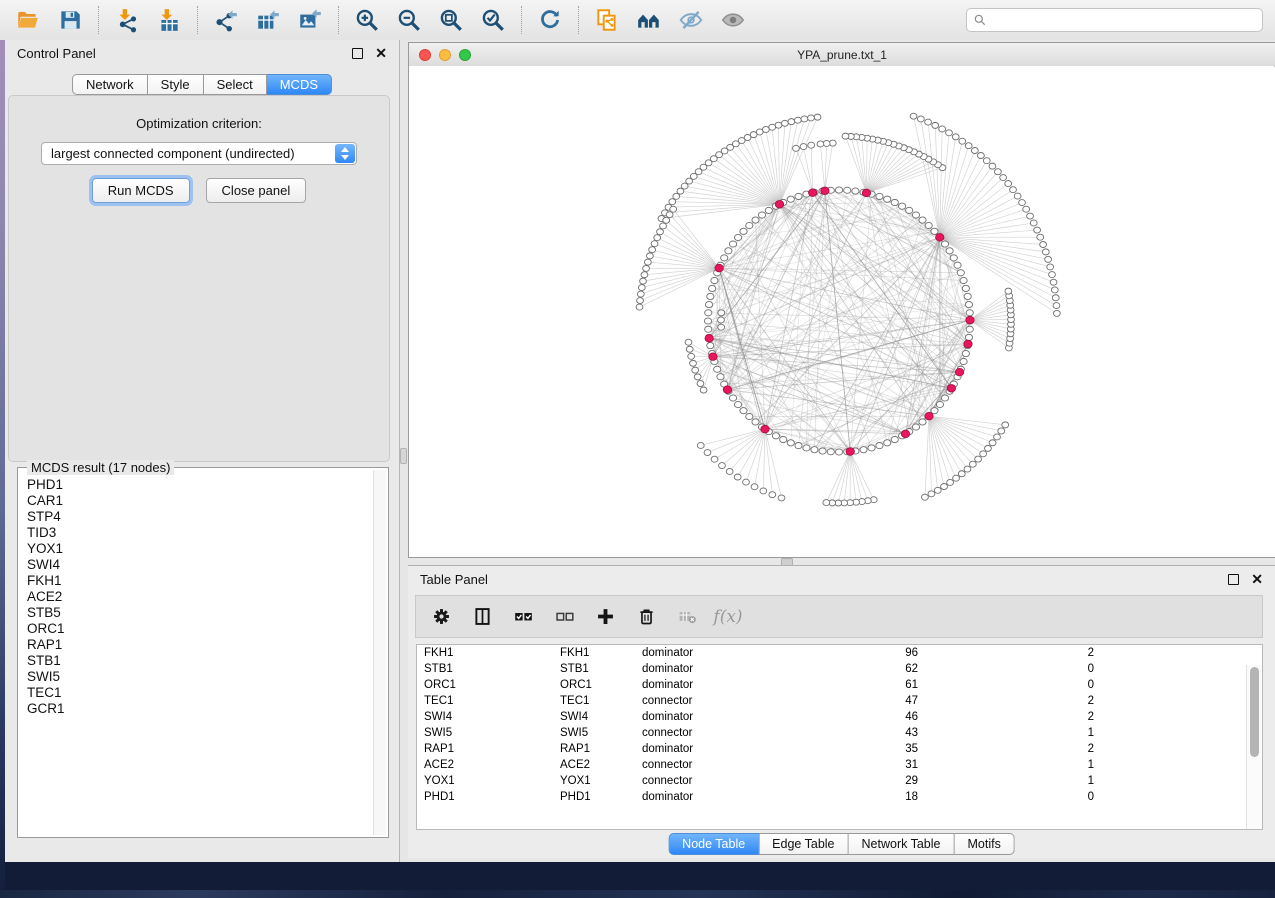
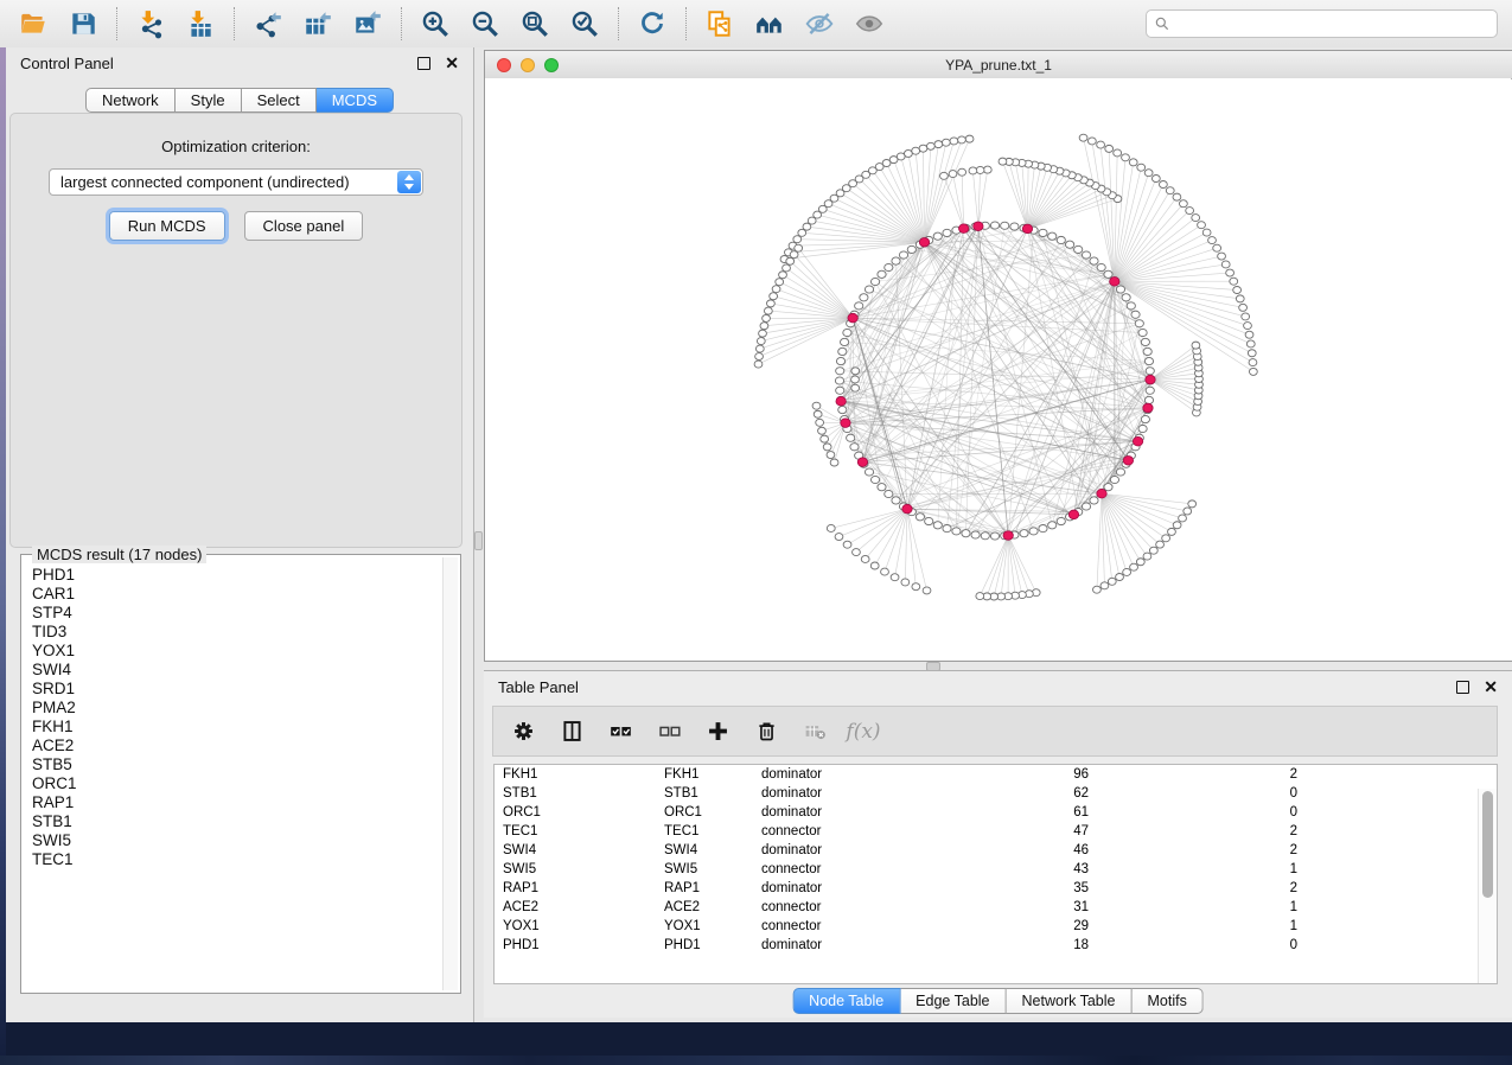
  Control Panel
  ✕
  Network
  Style
  Select
  MCDS
  Optimization criterion:
  largest connected component (undirected)
  Run MCDS
  Close panel
  MCDS result (17 nodes)
  PHD1
  CAR1
  STP4
  TID3
  YOX1
  SWI4
+ SRD1
+ PMA2
  FKH1
  ACE2
  STB5
  ORC1
  RAP1
  STB1
  SWI5
  TEC1
- GCR1
  YPA_prune.txt_1
  Table Panel
  ✕
  f(x)
  FKH1
  FKH1
  dominator
  96
  2
  STB1
  STB1
  dominator
  62
  0
  ORC1
  ORC1
  dominator
  61
  0
  TEC1
  TEC1
  connector
  47
  2
  SWI4
  SWI4
  dominator
  46
  2
  SWI5
  SWI5
  connector
  43
  1
  RAP1
  RAP1
  dominator
  35
  2
  ACE2
  ACE2
  connector
  31
  1
  YOX1
  YOX1
  connector
  29
  1
  PHD1
  PHD1
  dominator
  18
  0
  Node Table
  Edge Table
  Network Table
  Motifs
